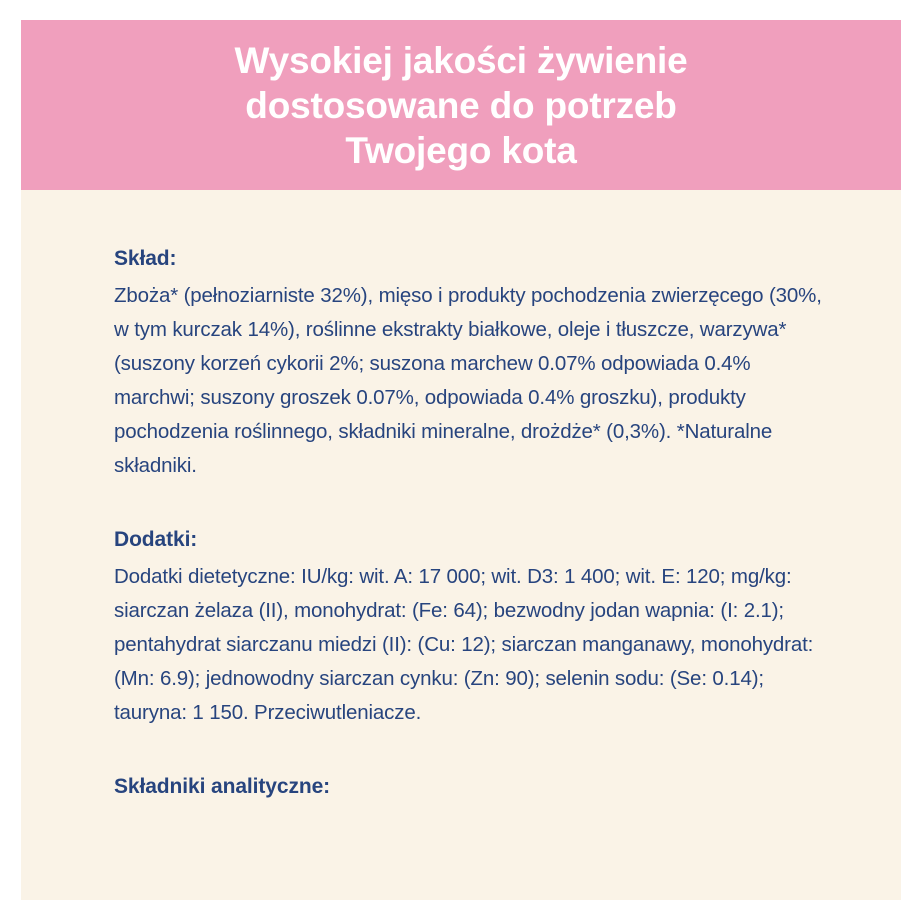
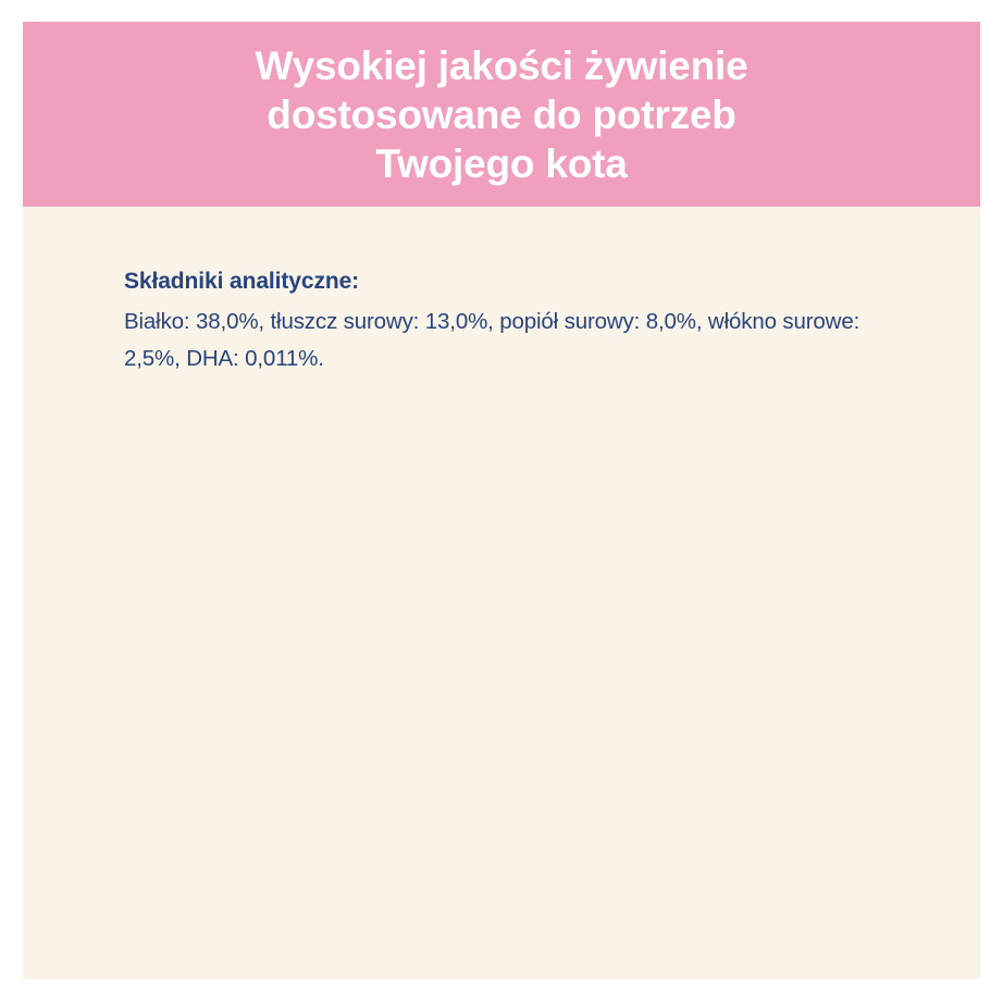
  Wysokiej jakości żywienie
  dostosowane do potrzeb
  Twojego kota
- Skład:
- Zboża* (pełnoziarniste 32%), mięso i produkty pochodzenia zwierzęcego (30%, w tym kurczak 14%), roślinne ekstrakty białkowe, oleje i tłuszcze, warzywa* (suszony korzeń cykorii 2%; suszona marchew 0.07% odpowiada 0.4% marchwi; suszony groszek 0.07%, odpowiada 0.4% groszku), produkty pochodzenia roślinnego, składniki mineralne, drożdże* (0,3%). *Naturalne składniki.
- Dodatki:
- Dodatki dietetyczne: IU/kg: wit. A: 17 000; wit. D3: 1 400; wit. E: 120; mg/kg: siarczan żelaza (II), monohydrat: (Fe: 64); bezwodny jodan wapnia: (I: 2.1); pentahydrat siarczanu miedzi (II): (Cu: 12); siarczan manganawy, monohydrat: (Mn: 6.9); jednowodny siarczan cynku: (Zn: 90); selenin sodu: (Se: 0.14); tauryna: 1 150. Przeciwutleniacze.
  Składniki analityczne:
+ Białko: 38,0%, tłuszcz surowy: 13,0%, popiół surowy: 8,0%, włókno surowe: 2,5%, DHA: 0,011%.
